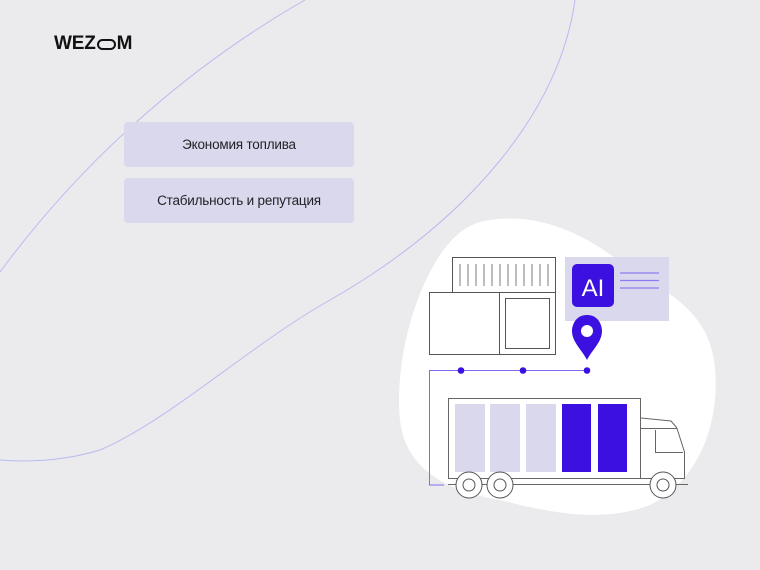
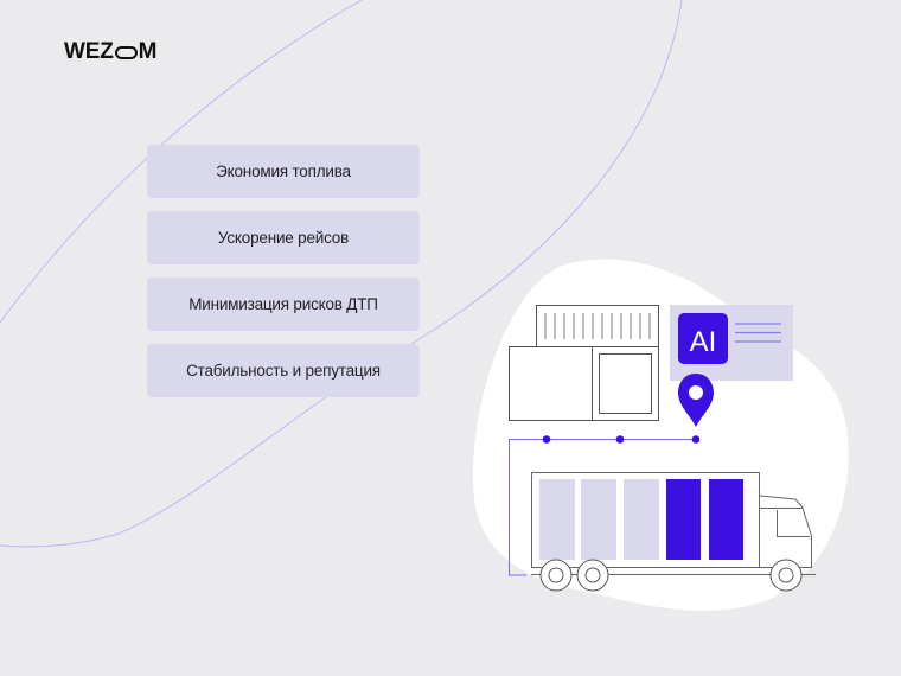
  WEZ
  M
  Экономия топлива
+ Ускорение рейсов
+ Минимизация рисков ДТП
  Стабильность и репутация
  AI
